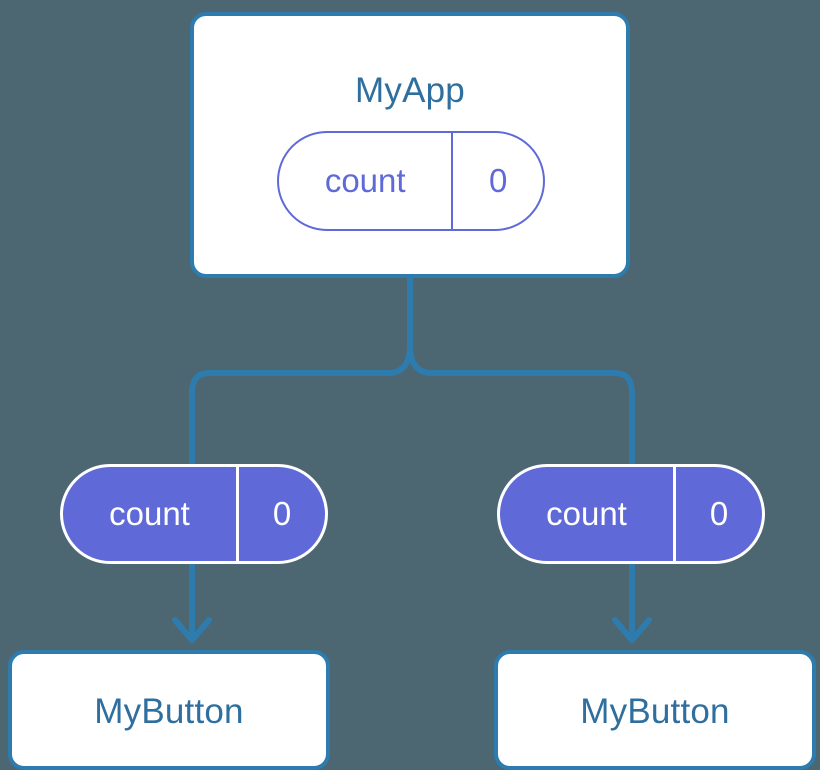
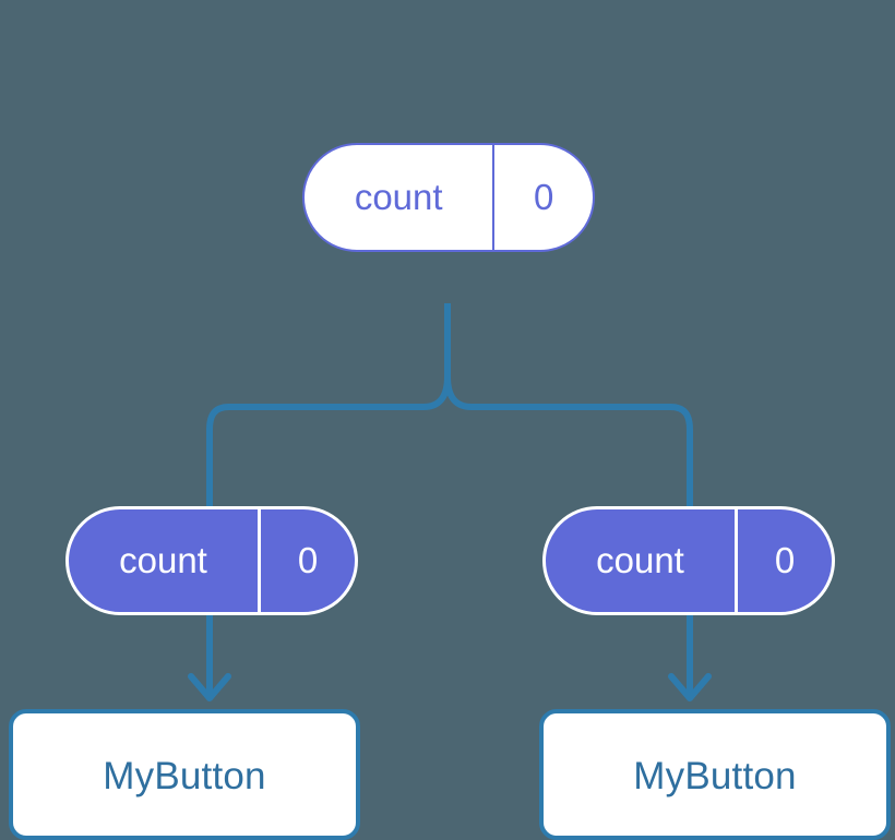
- MyApp
  count
  0
  count
  0
  MyButton
  count
  0
  MyButton
